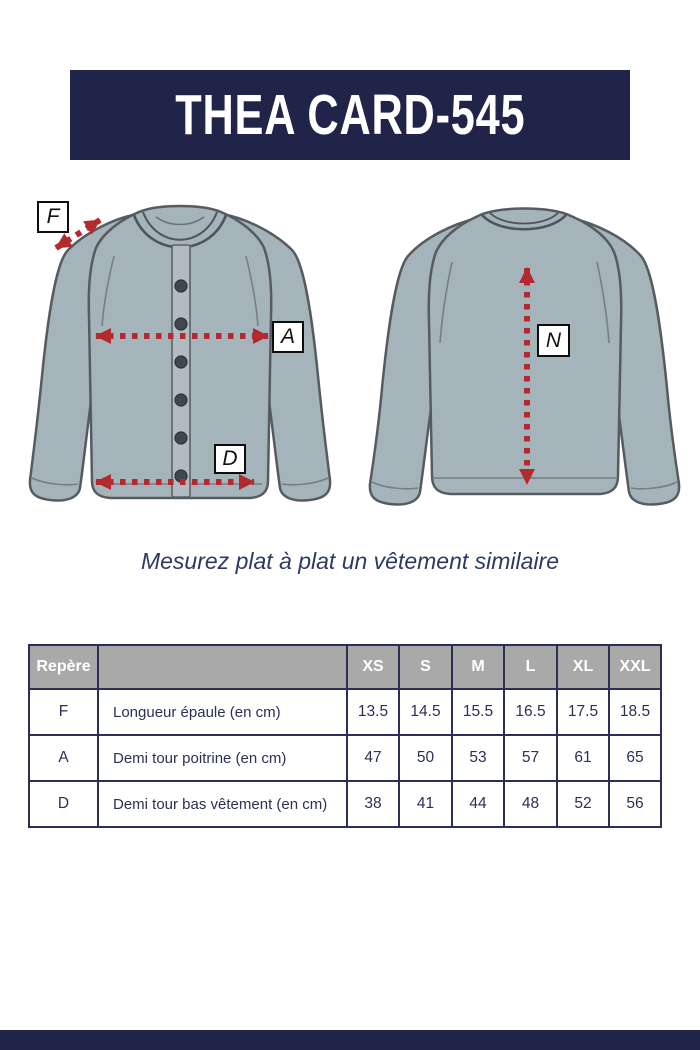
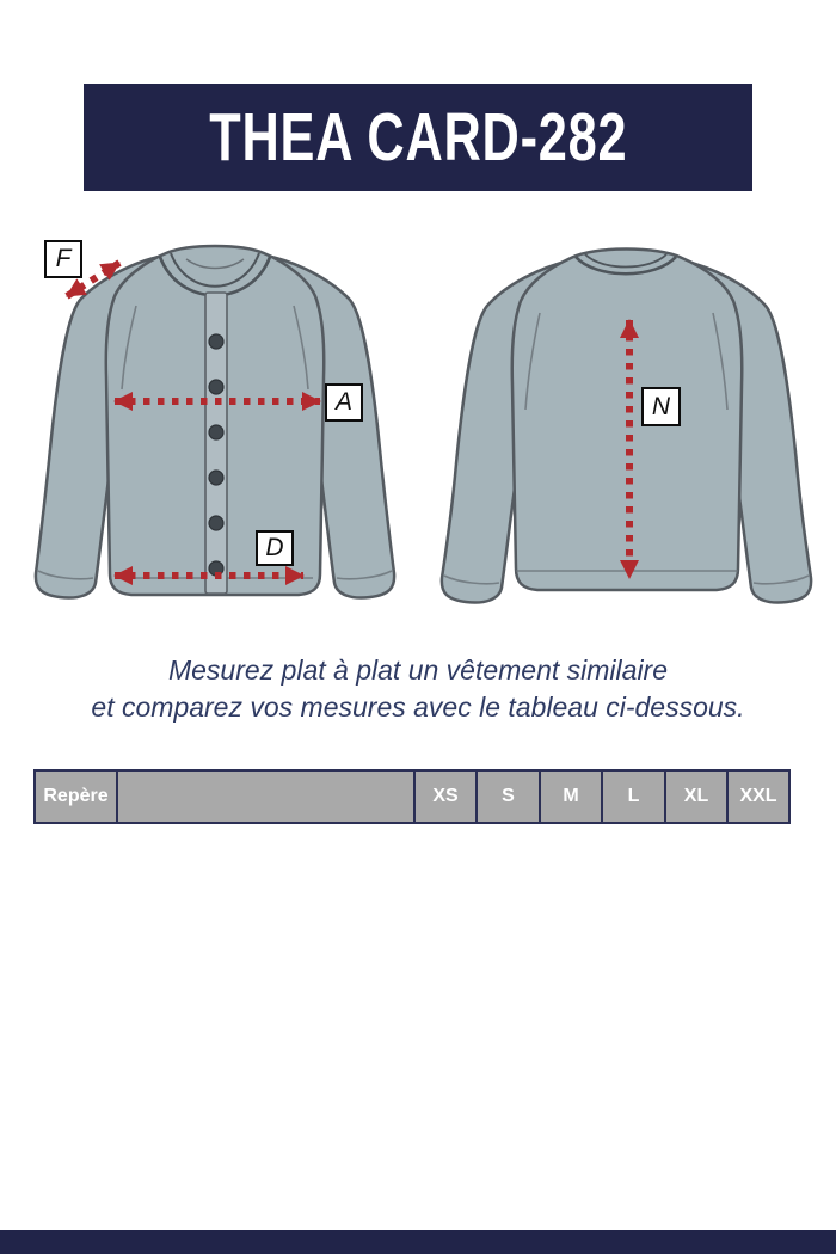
- THEA CARD-545
+ THEA CARD-282
  F
  A
  D
  N
  Mesurez plat à plat un vêtement similaire
+ et comparez vos mesures avec le tableau ci-dessous.
  Repère		XS	S	M	L	XL	XXL
- F	Longueur épaule (en cm)	13.5	14.5	15.5	16.5	17.5	18.5
- A	Demi tour poitrine (en cm)	47	50	53	57	61	65
- D	Demi tour bas vêtement (en cm)	38	41	44	48	52	56
